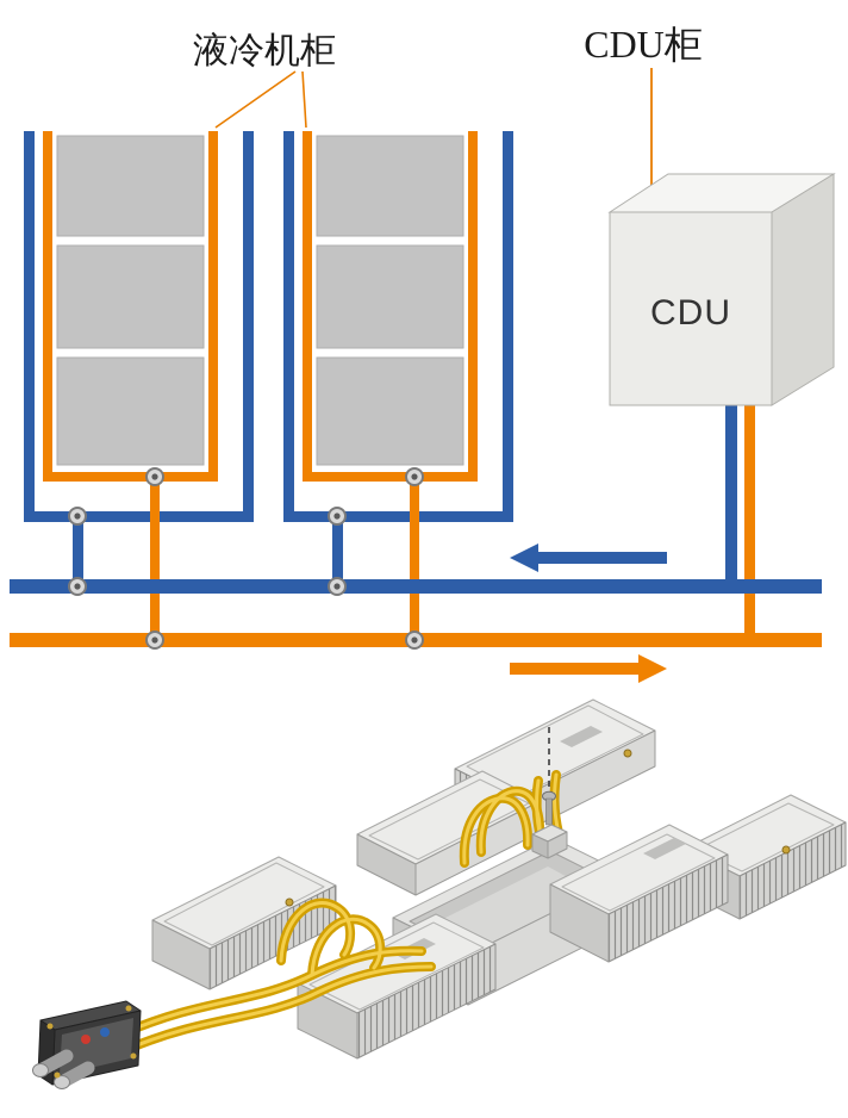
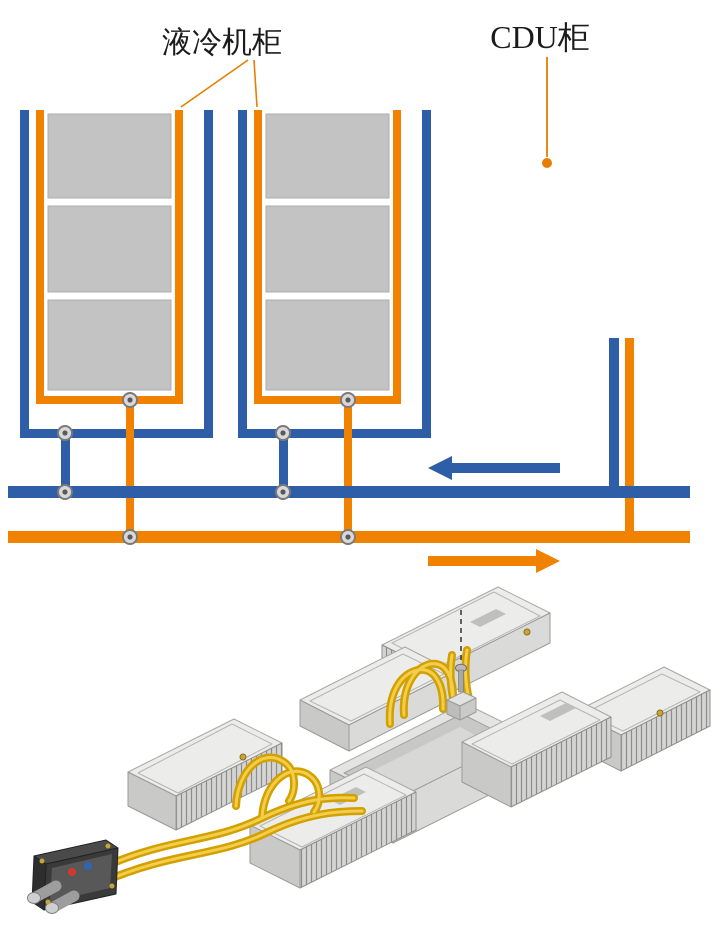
  液冷机柜
  CDU柜
- CDU
